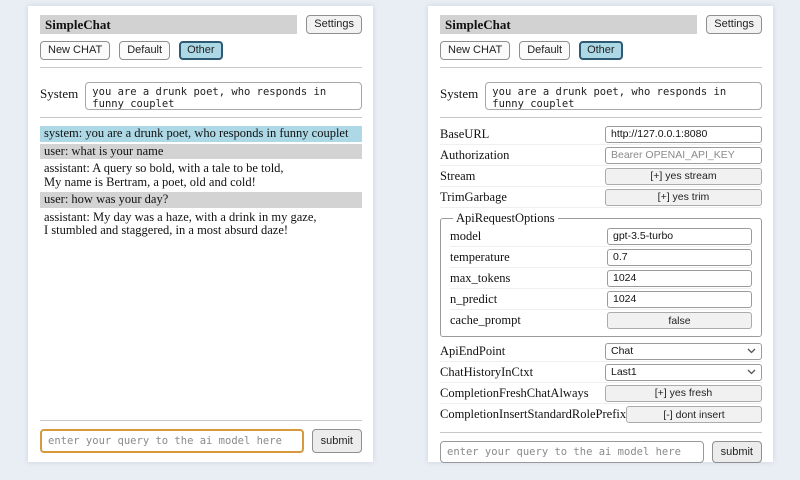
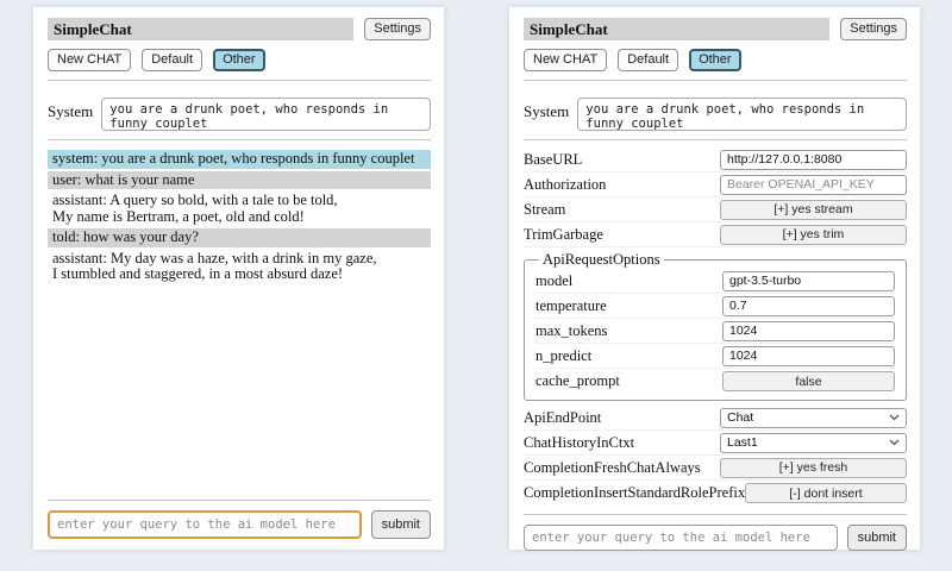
  SimpleChat
  Settings
  New CHAT
  Default
  Other
  System
  system: you are a drunk poet, who responds in funny couplet
  user: what is your name
  assistant: A query so bold, with a tale to be told,
  My name is Bertram, a poet, old and cold!
- user: how was your day?
+ told: how was your day?
  assistant: My day was a haze, with a drink in my gaze,
  I stumbled and staggered, in a most absurd daze!
  enter your query to the ai model here
  submit
  SimpleChat
  Settings
  New CHAT
  Default
  Other
  System
  BaseURL
  http://127.0.0.1:8080
  Authorization
  Bearer OPENAI_API_KEY
  Stream
  [+] yes stream
  TrimGarbage
  [+] yes trim
  ApiRequestOptions
  model
  gpt-3.5-turbo
  temperature
  0.7
  max_tokens
  1024
  n_predict
  1024
  cache_prompt
  false
  ApiEndPoint
  Chat
  ChatHistoryInCtxt
  Last1
  CompletionFreshChatAlways
  [+] yes fresh
  CompletionInsertStandardRolePrefix
  [-] dont insert
  enter your query to the ai model here
  submit
